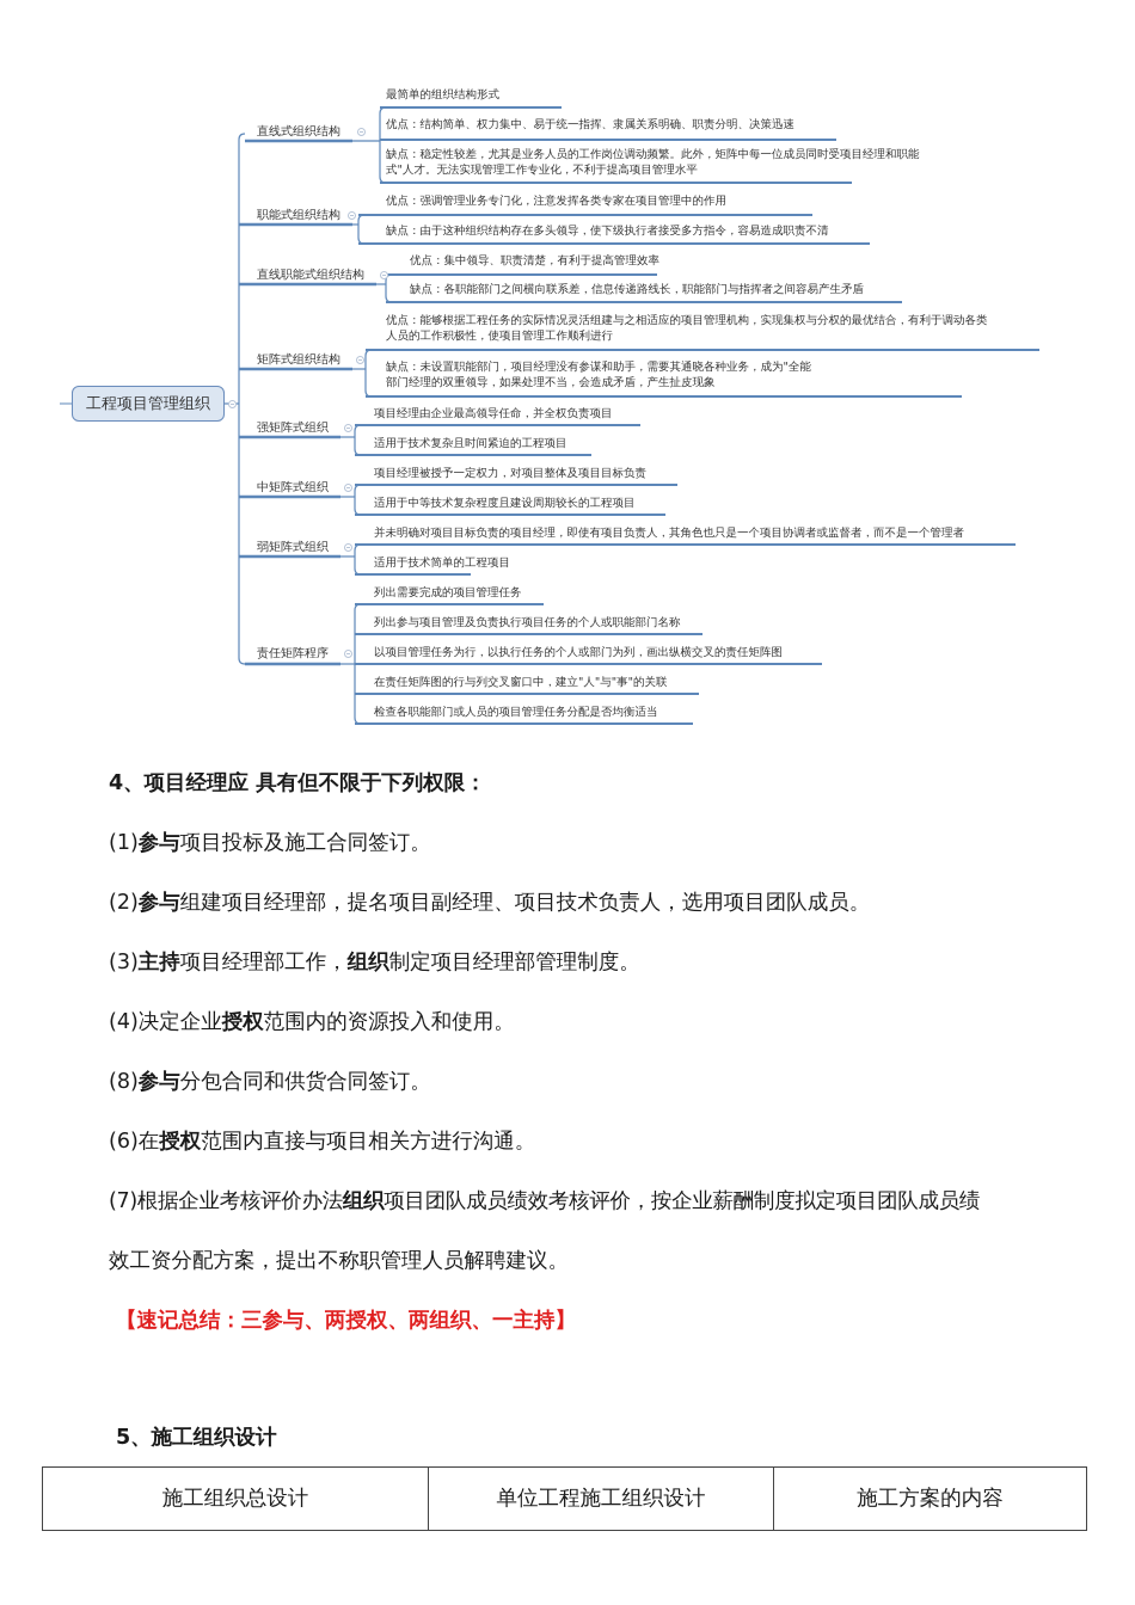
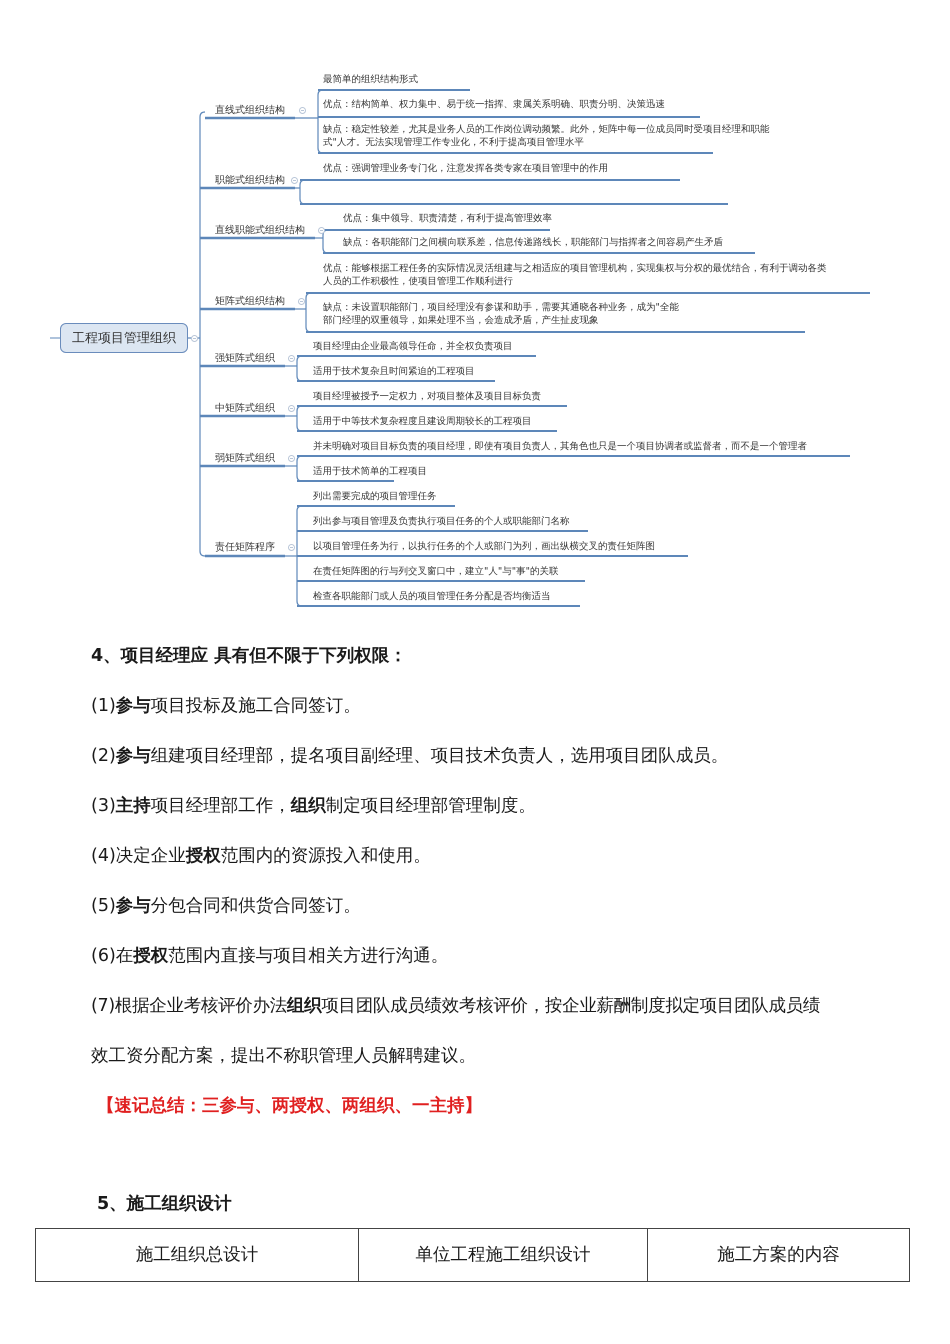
  工程项目管理组织
  直线式组织结构
  职能式组织结构
  直线职能式组织结构
  矩阵式组织结构
  强矩阵式组织
  中矩阵式组织
  弱矩阵式组织
  责任矩阵程序
  最简单的组织结构形式
  优点：结构简单、权力集中、易于统一指挥、隶属关系明确、职责分明、决策迅速
  缺点：稳定性较差，尤其是业务人员的工作岗位调动频繁。此外，矩阵中每一位成员同时受项目经理和职能
  式"人才。无法实现管理工作专业化，不利于提高项目管理水平
  优点：强调管理业务专门化，注意发挥各类专家在项目管理中的作用
- 缺点：由于这种组织结构存在多头领导，使下级执行者接受多方指令，容易造成职责不清
  优点：集中领导、职责清楚，有利于提高管理效率
  缺点：各职能部门之间横向联系差，信息传递路线长，职能部门与指挥者之间容易产生矛盾
  优点：能够根据工程任务的实际情况灵活组建与之相适应的项目管理机构，实现集权与分权的最优结合，有利于调动各类
  人员的工作积极性，使项目管理工作顺利进行
  缺点：未设置职能部门，项目经理没有参谋和助手，需要其通晓各种业务，成为"全能
  部门经理的双重领导，如果处理不当，会造成矛盾，产生扯皮现象
  项目经理由企业最高领导任命，并全权负责项目
  适用于技术复杂且时间紧迫的工程项目
  项目经理被授予一定权力，对项目整体及项目目标负责
  适用于中等技术复杂程度且建设周期较长的工程项目
  并未明确对项目目标负责的项目经理，即使有项目负责人，其角色也只是一个项目协调者或监督者，而不是一个管理者
  适用于技术简单的工程项目
  列出需要完成的项目管理任务
  列出参与项目管理及负责执行项目任务的个人或职能部门名称
  以项目管理任务为行，以执行任务的个人或部门为列，画出纵横交叉的责任矩阵图
  在责任矩阵图的行与列交叉窗口中，建立"人"与"事"的关联
  检查各职能部门或人员的项目管理任务分配是否均衡适当
  4、项目经理应 具有但不限于下列权限：
  (1)参与项目投标及施工合同签订。
  (2)参与组建项目经理部，提名项目副经理、项目技术负责人，选用项目团队成员。
  (3)主持项目经理部工作，组织制定项目经理部管理制度。
  (4)决定企业授权范围内的资源投入和使用。
- (8)参与分包合同和供货合同签订。
+ (5)参与分包合同和供货合同签订。
  (6)在授权范围内直接与项目相关方进行沟通。
  (7)根据企业考核评价办法组织项目团队成员绩效考核评价，按企业薪酬制度拟定项目团队成员绩
  效工资分配方案，提出不称职管理人员解聘建议。
  【速记总结：三参与、两授权、两组织、一主持】
  5、施工组织设计
  施工组织总设计	单位工程施工组织设计	施工方案的内容
